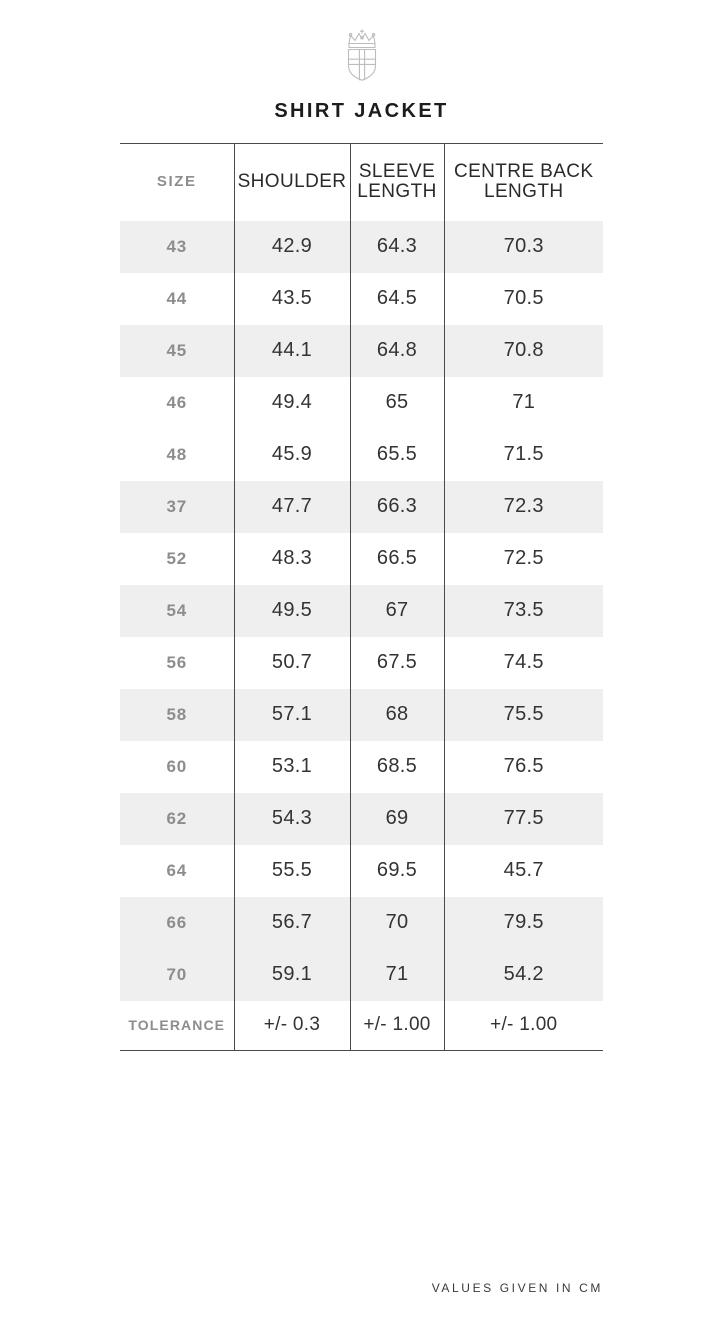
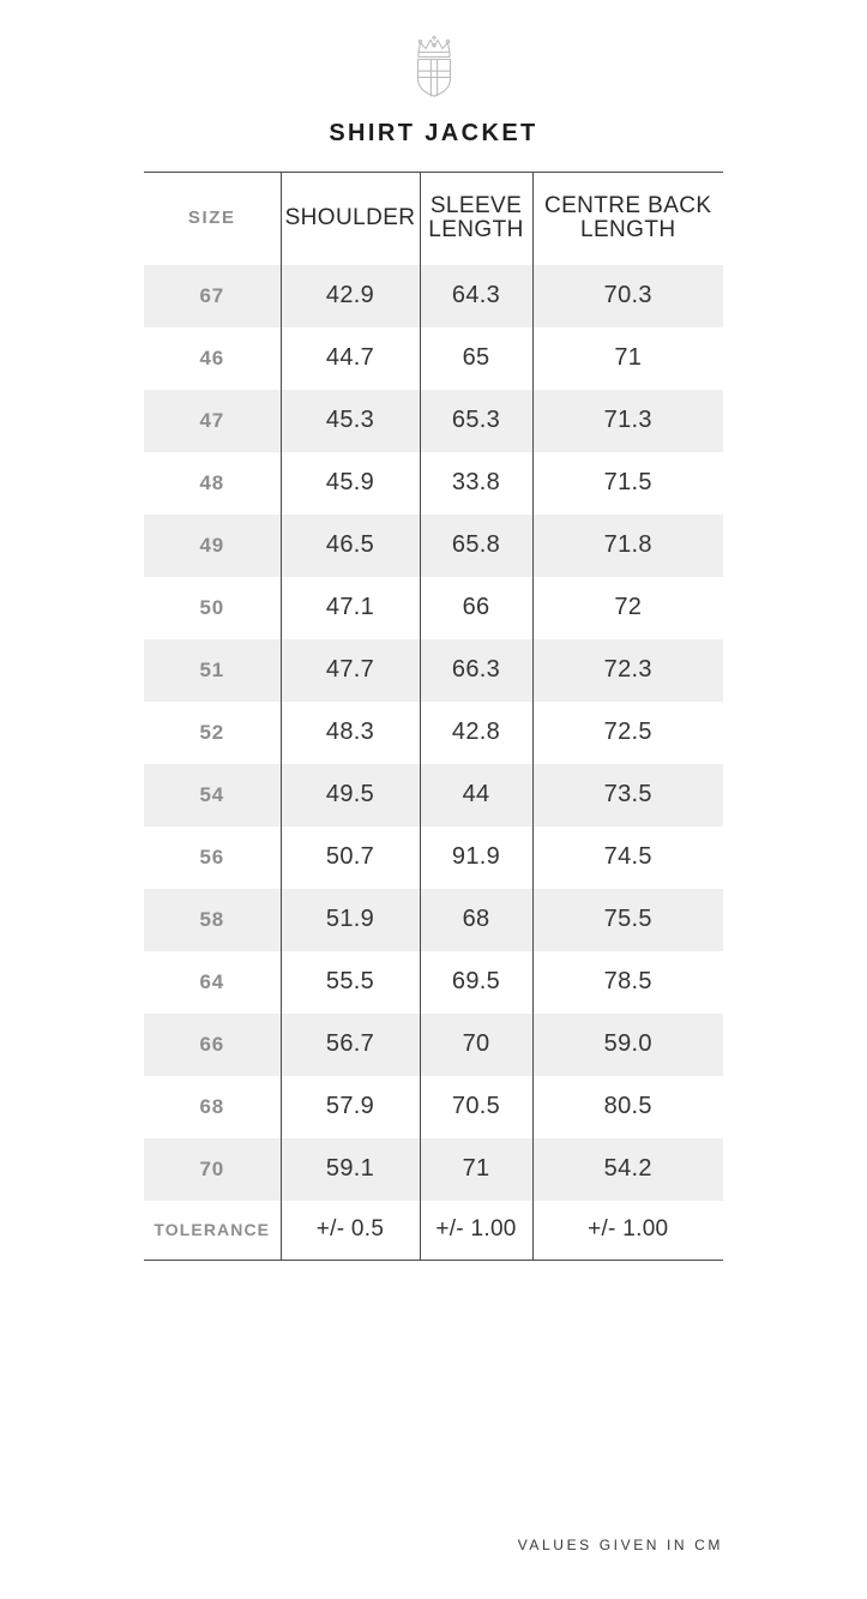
  SHIRT JACKET
  SIZE	SHOULDER	SLEEVE LENGTH	CENTRE BACK LENGTH
- 43	42.9	64.3	70.3
+ 67	42.9	64.3	70.3
- 44	43.5	64.5	70.5
- 45	44.1	64.8	70.8
- 46	49.4	65	71
+ 46	44.7	65	71
+ 47	45.3	65.3	71.3
- 48	45.9	65.5	71.5
+ 48	45.9	33.8	71.5
+ 49	46.5	65.8	71.8
+ 50	47.1	66	72
- 37	47.7	66.3	72.3
+ 51	47.7	66.3	72.3
- 52	48.3	66.5	72.5
+ 52	48.3	42.8	72.5
- 54	49.5	67	73.5
+ 54	49.5	44	73.5
- 56	50.7	67.5	74.5
+ 56	50.7	91.9	74.5
- 58	57.1	68	75.5
+ 58	51.9	68	75.5
- 60	53.1	68.5	76.5
- 62	54.3	69	77.5
- 64	55.5	69.5	45.7
+ 64	55.5	69.5	78.5
- 66	56.7	70	79.5
+ 66	56.7	70	59.0
+ 68	57.9	70.5	80.5
  70	59.1	71	54.2
- TOLERANCE	+/- 0.3	+/- 1.00	+/- 1.00
+ TOLERANCE	+/- 0.5	+/- 1.00	+/- 1.00
  VALUES GIVEN IN CM
